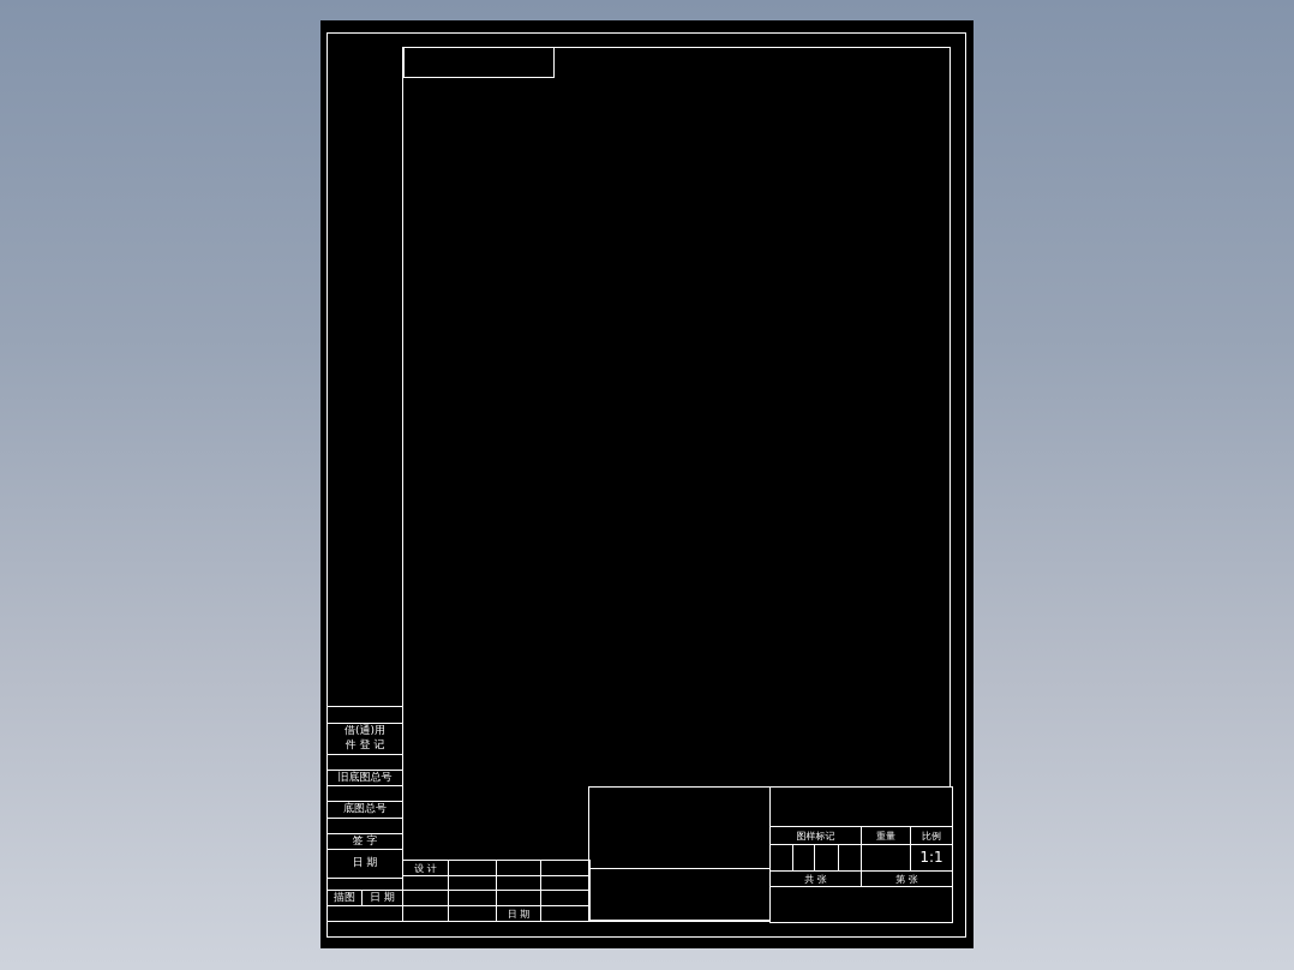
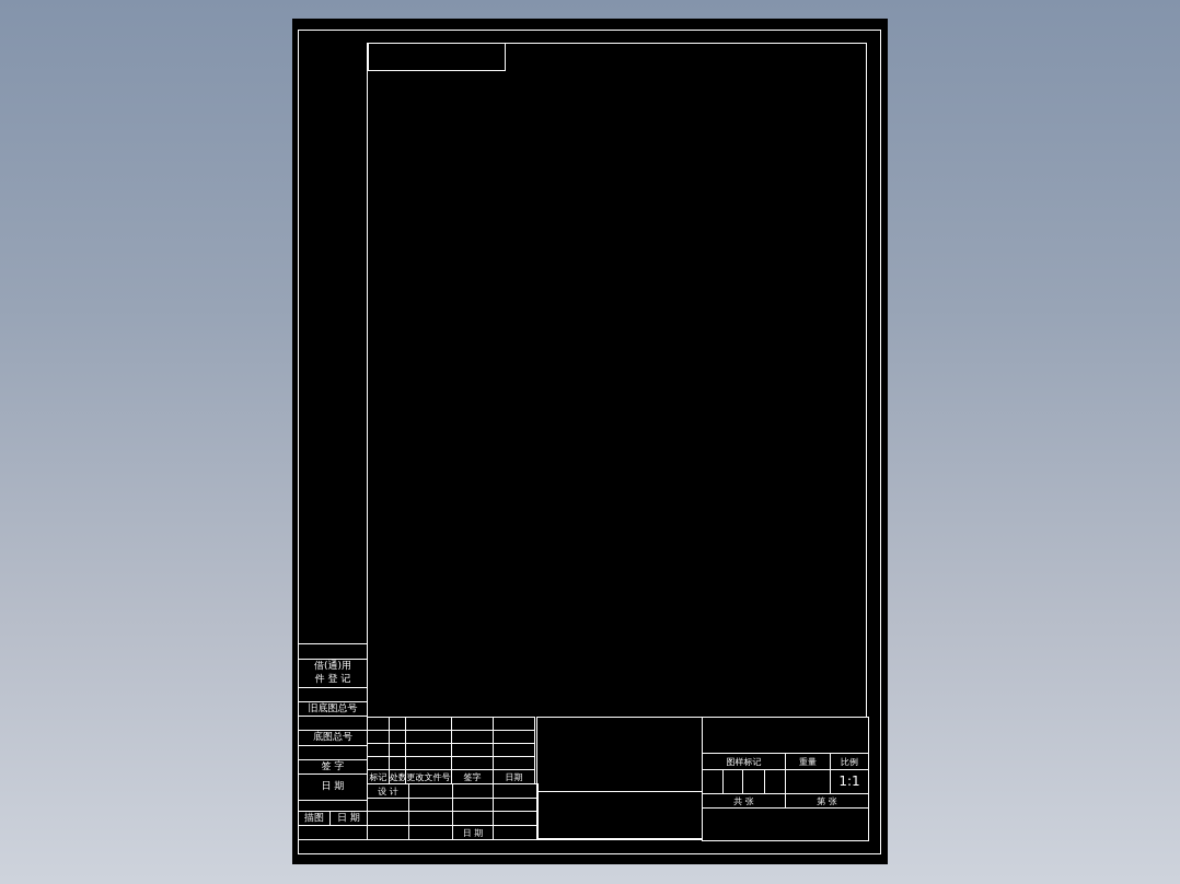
  借(通)用
  件 登 记
  旧底图总号
  底图总号
  签 字
  日 期
  描图
  日 期
+ 标记	处数	更改文件号	签字	日期
  设 计
  		日 期
  图样标记	重量	比例
  					1:1
  共 张	第 张
